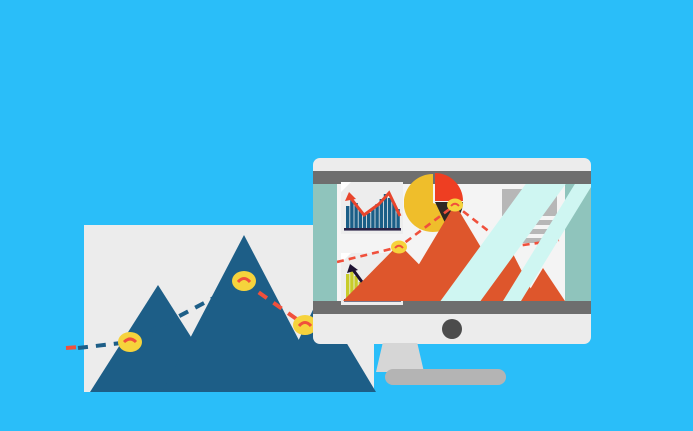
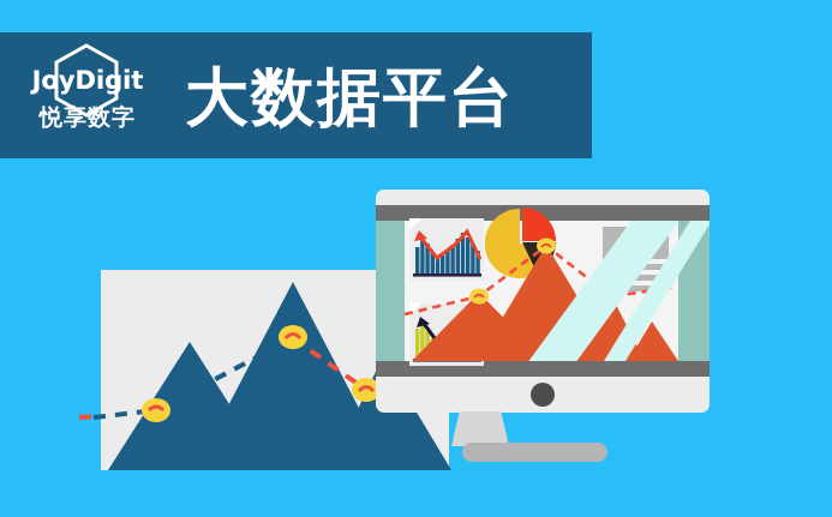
+ JoyDigit
+ 悦享数字
+ 大数据平台
